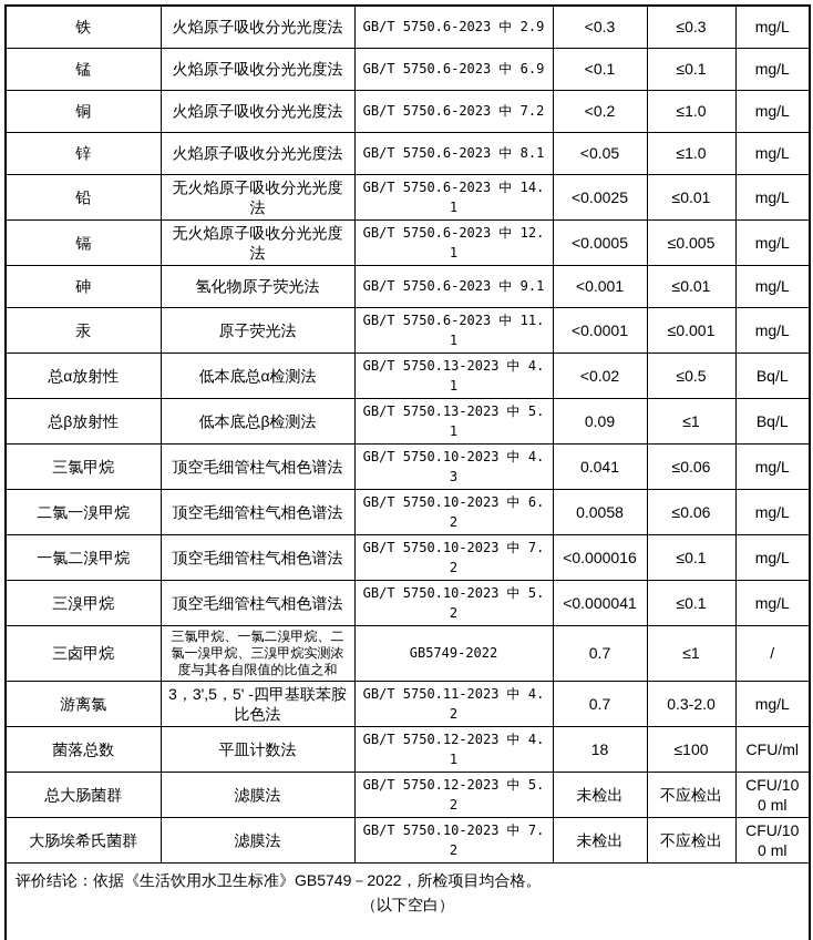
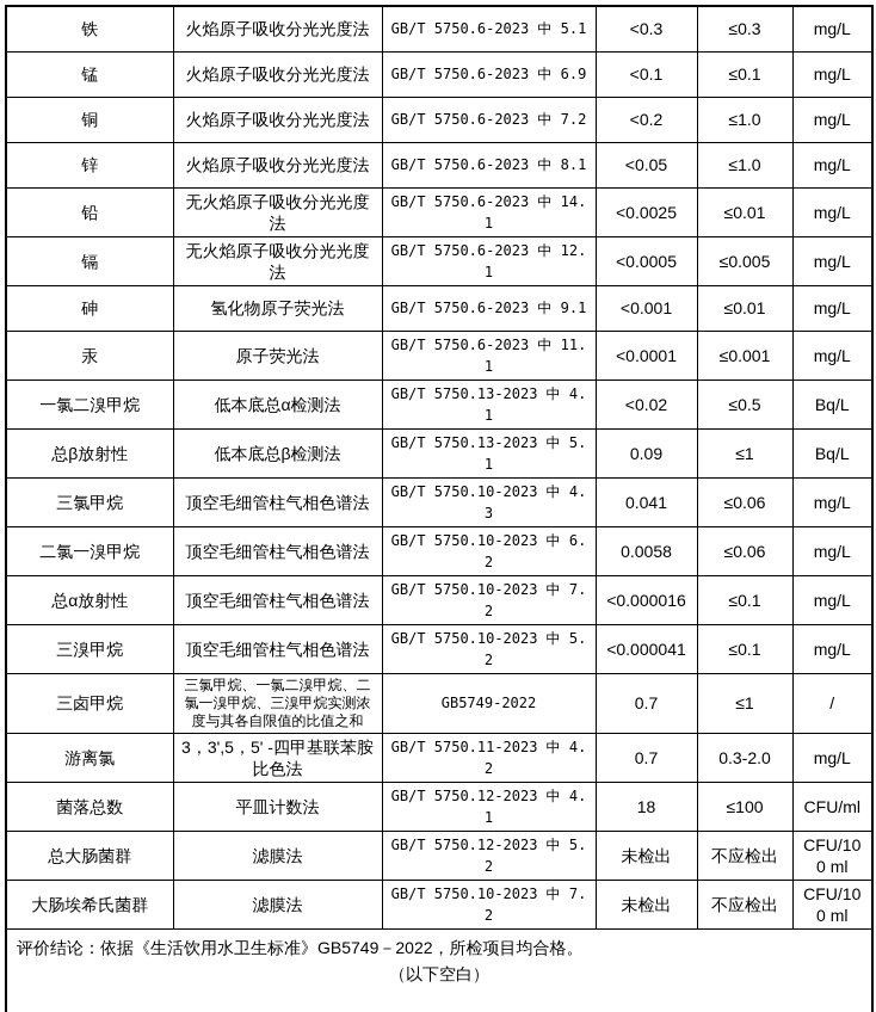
- 铁	火焰原子吸收分光光度法	GB/T 5750.6-2023 中 2.9	<0.3	≤0.3	mg/L
+ 铁	火焰原子吸收分光光度法	GB/T 5750.6-2023 中 5.1	<0.3	≤0.3	mg/L
  锰	火焰原子吸收分光光度法	GB/T 5750.6-2023 中 6.9	<0.1	≤0.1	mg/L
  铜	火焰原子吸收分光光度法	GB/T 5750.6-2023 中 7.2	<0.2	≤1.0	mg/L
  锌	火焰原子吸收分光光度法	GB/T 5750.6-2023 中 8.1	<0.05	≤1.0	mg/L
  铅	无火焰原子吸收分光光度法	GB/T 5750.6-2023 中 14.1	<0.0025	≤0.01	mg/L
  镉	无火焰原子吸收分光光度法	GB/T 5750.6-2023 中 12.1	<0.0005	≤0.005	mg/L
  砷	氢化物原子荧光法	GB/T 5750.6-2023 中 9.1	<0.001	≤0.01	mg/L
  汞	原子荧光法	GB/T 5750.6-2023 中 11.1	<0.0001	≤0.001	mg/L
- 总α放射性	低本底总α检测法	GB/T 5750.13-2023 中 4.1	<0.02	≤0.5	Bq/L
+ 一氯二溴甲烷	低本底总α检测法	GB/T 5750.13-2023 中 4.1	<0.02	≤0.5	Bq/L
  总β放射性	低本底总β检测法	GB/T 5750.13-2023 中 5.1	0.09	≤1	Bq/L
  三氯甲烷	顶空毛细管柱气相色谱法	GB/T 5750.10-2023 中 4.3	0.041	≤0.06	mg/L
  二氯一溴甲烷	顶空毛细管柱气相色谱法	GB/T 5750.10-2023 中 6.2	0.0058	≤0.06	mg/L
- 一氯二溴甲烷	顶空毛细管柱气相色谱法	GB/T 5750.10-2023 中 7.2	<0.000016	≤0.1	mg/L
+ 总α放射性	顶空毛细管柱气相色谱法	GB/T 5750.10-2023 中 7.2	<0.000016	≤0.1	mg/L
  三溴甲烷	顶空毛细管柱气相色谱法	GB/T 5750.10-2023 中 5.2	<0.000041	≤0.1	mg/L
  三卤甲烷	三氯甲烷、一氯二溴甲烷、二氯一溴甲烷、三溴甲烷实测浓度与其各自限值的比值之和	GB5749-2022	0.7	≤1	/
  游离氯	3，3',5，5' -四甲基联苯胺比色法	GB/T 5750.11-2023 中 4.2	0.7	0.3-2.0	mg/L
  菌落总数	平皿计数法	GB/T 5750.12-2023 中 4.1	18	≤100	CFU/ml
  总大肠菌群	滤膜法	GB/T 5750.12-2023 中 5.2	未检出	不应检出	CFU/100 ml
  大肠埃希氏菌群	滤膜法	GB/T 5750.10-2023 中 7.2	未检出	不应检出	CFU/100 ml
  评价结论：依据《生活饮用水卫生标准》GB5749－2022，所检项目均合格。 （以下空白）
